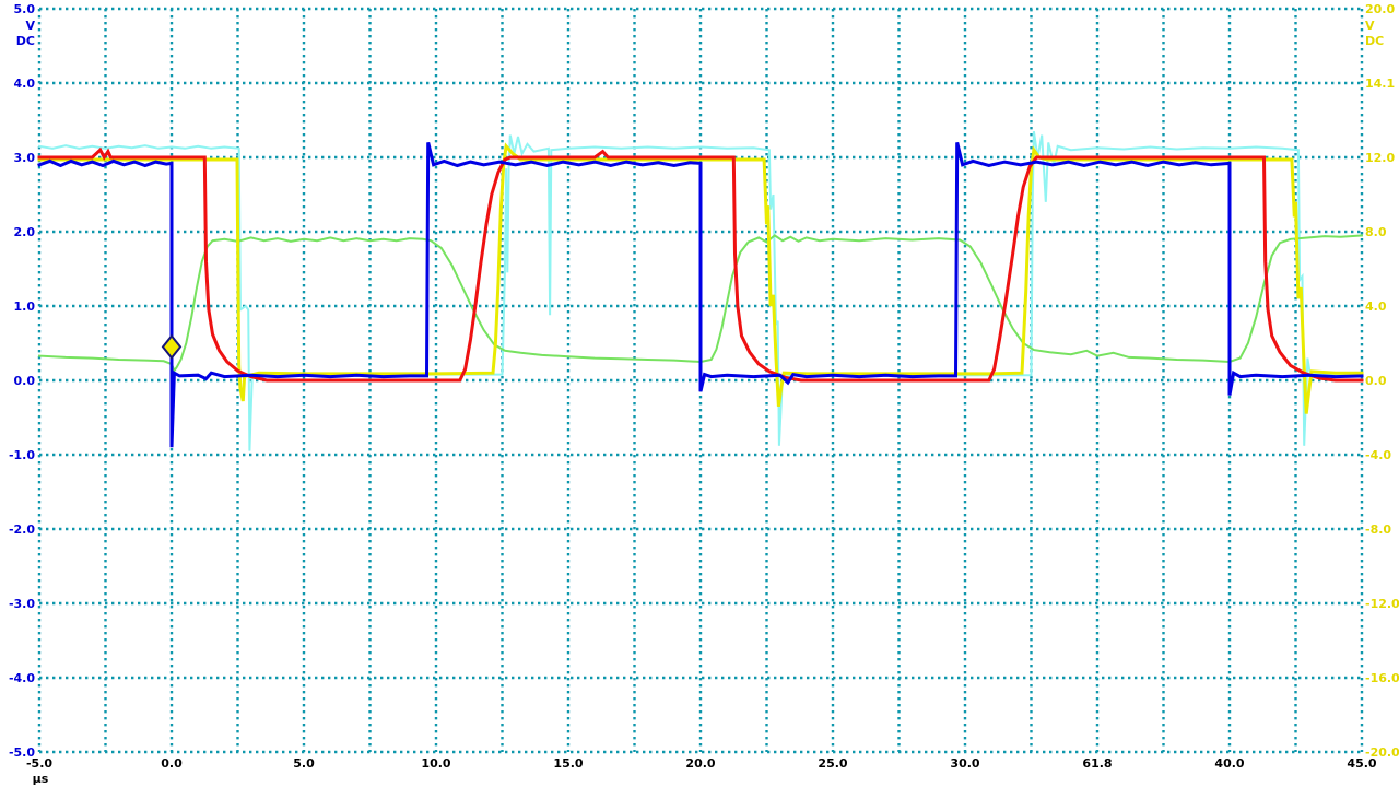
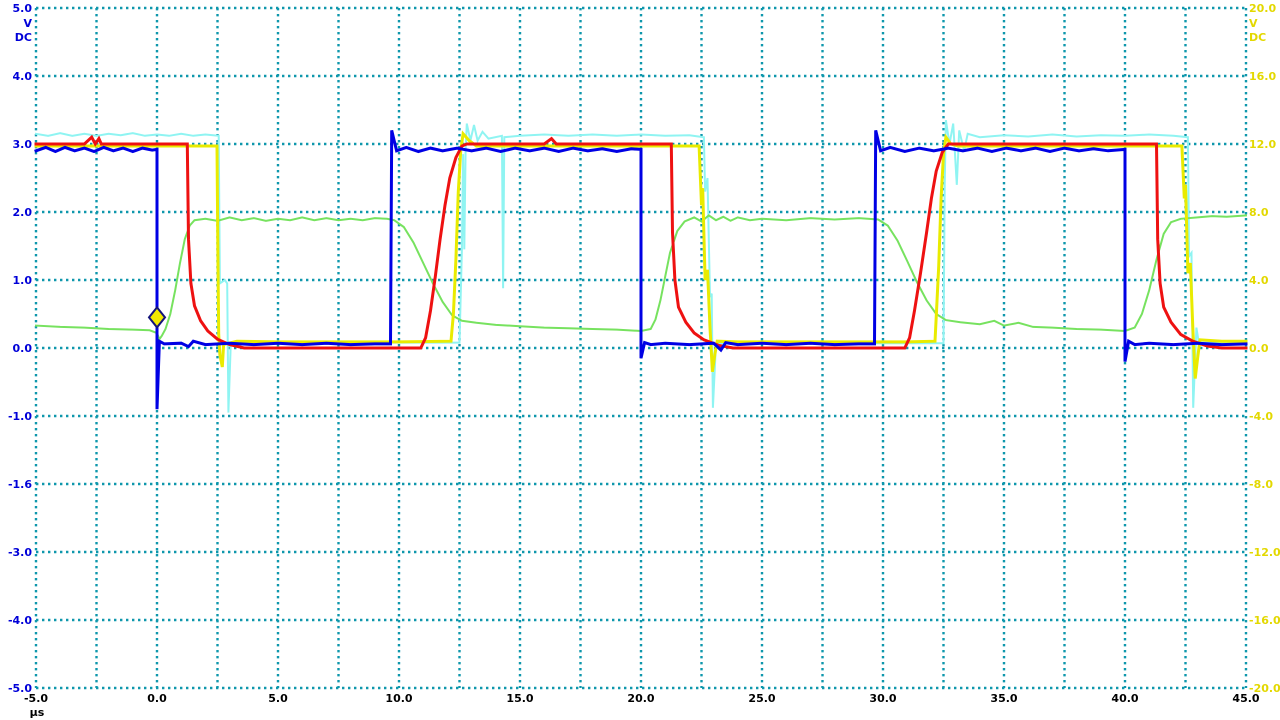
  5.0
  4.0
  3.0
  2.0
  1.0
  0.0
  -1.0
- -2.0
+ -1.6
  -3.0
  -4.0
  -5.0
  V
  DC
  20.0
- 14.1
+ 16.0
  12.0
  8.0
  4.0
  0.0
  -4.0
  -8.0
  -12.0
  -16.0
  -20.0
  V
  DC
  -5.0
  0.0
  5.0
  10.0
  15.0
  20.0
  25.0
  30.0
- 61.8
+ 35.0
  40.0
  45.0
  µs
